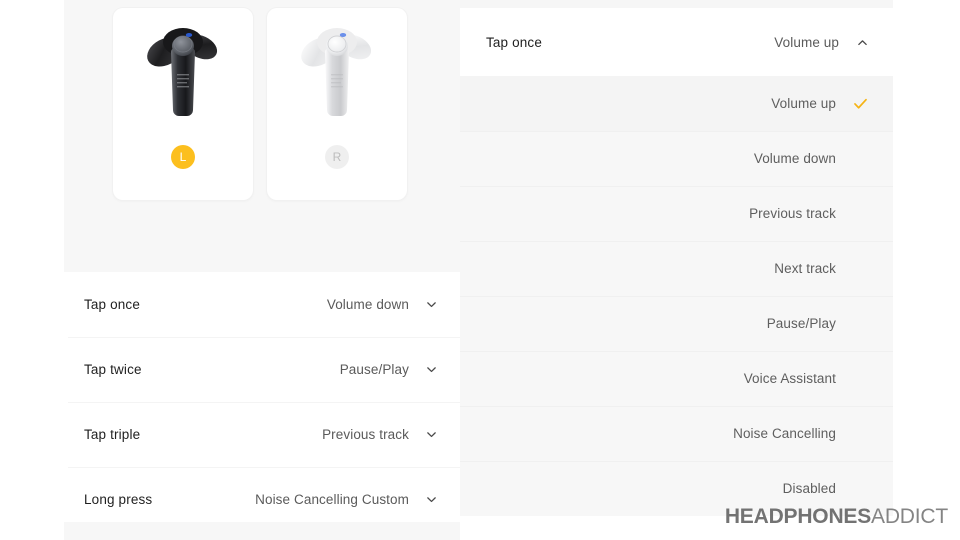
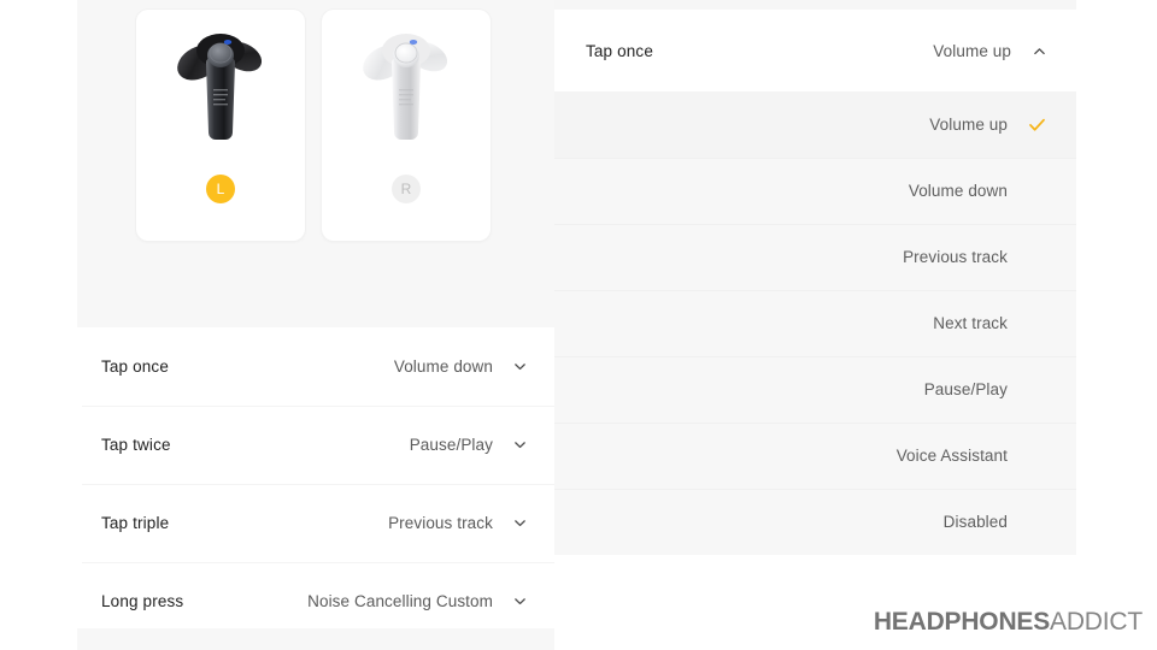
  L
  R
  Tap once
  Volume down
  Tap twice
  Pause/Play
  Tap triple
  Previous track
  Long press
  Noise Cancelling Custom
  Tap once
  Volume up
  Volume up
  Volume down
  Previous track
  Next track
  Pause/Play
  Voice Assistant
- Noise Cancelling
  Disabled
  HEADPHONESADDICT
